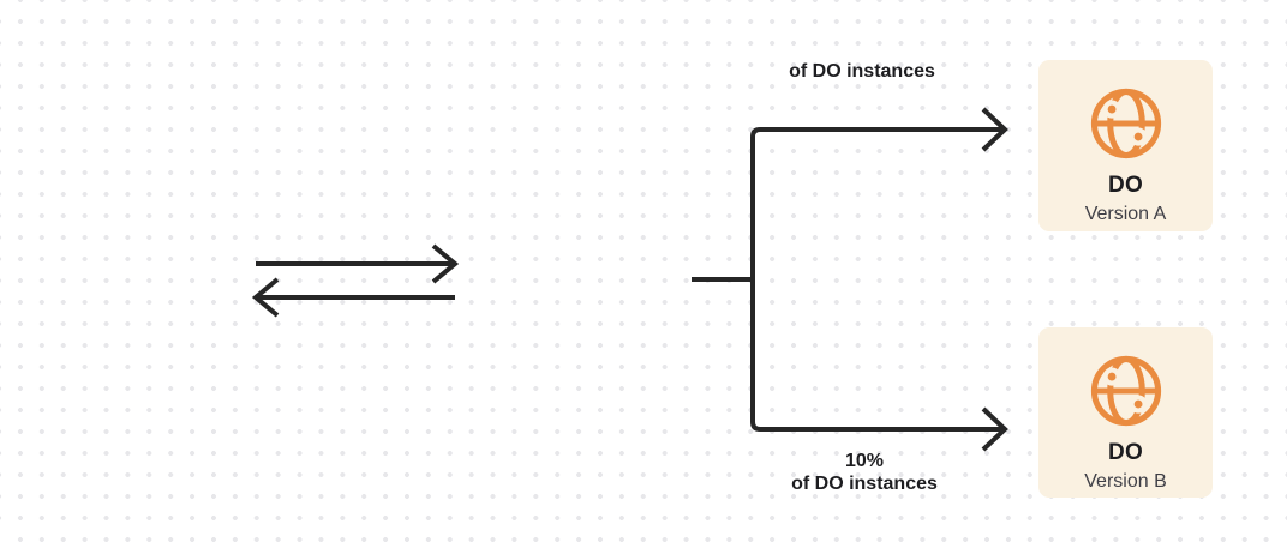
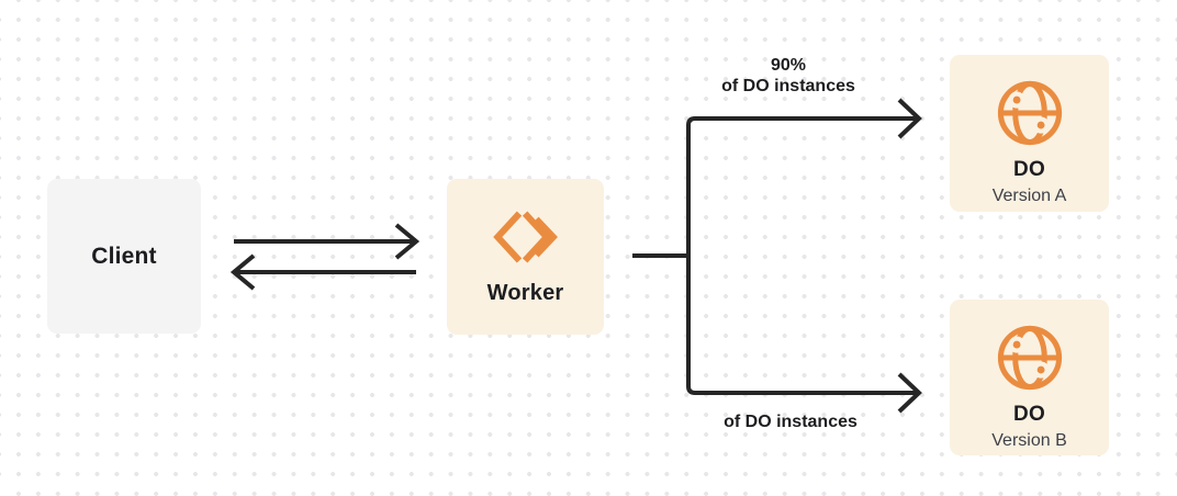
+ Client
+ Worker
  DO
  Version A
  DO
  Version B
+ 90%
  of DO instances
- 10%
  of DO instances
